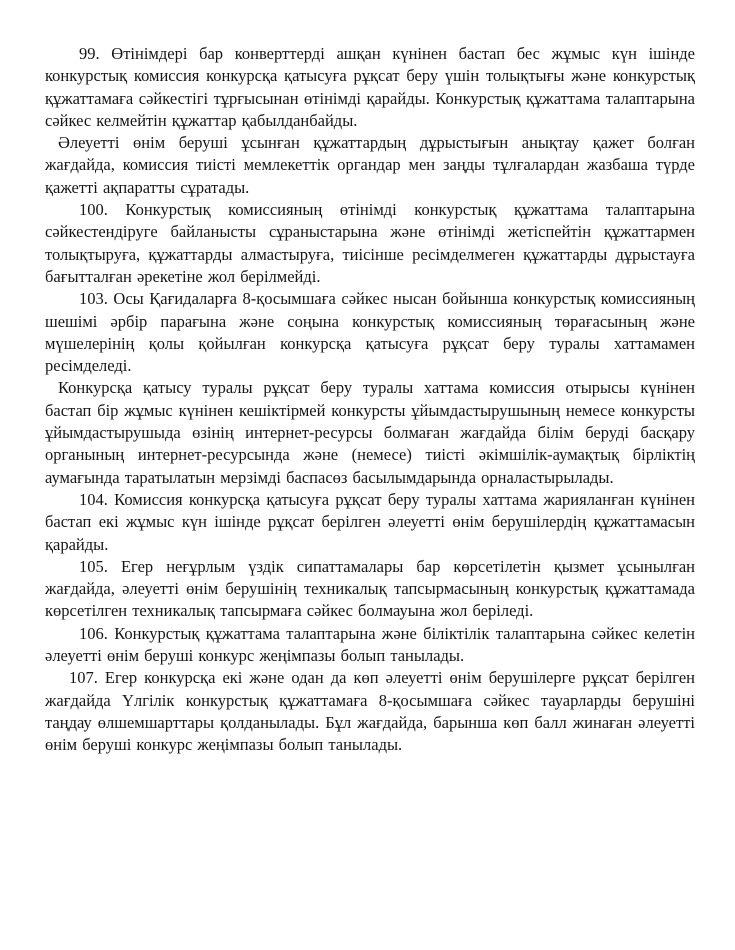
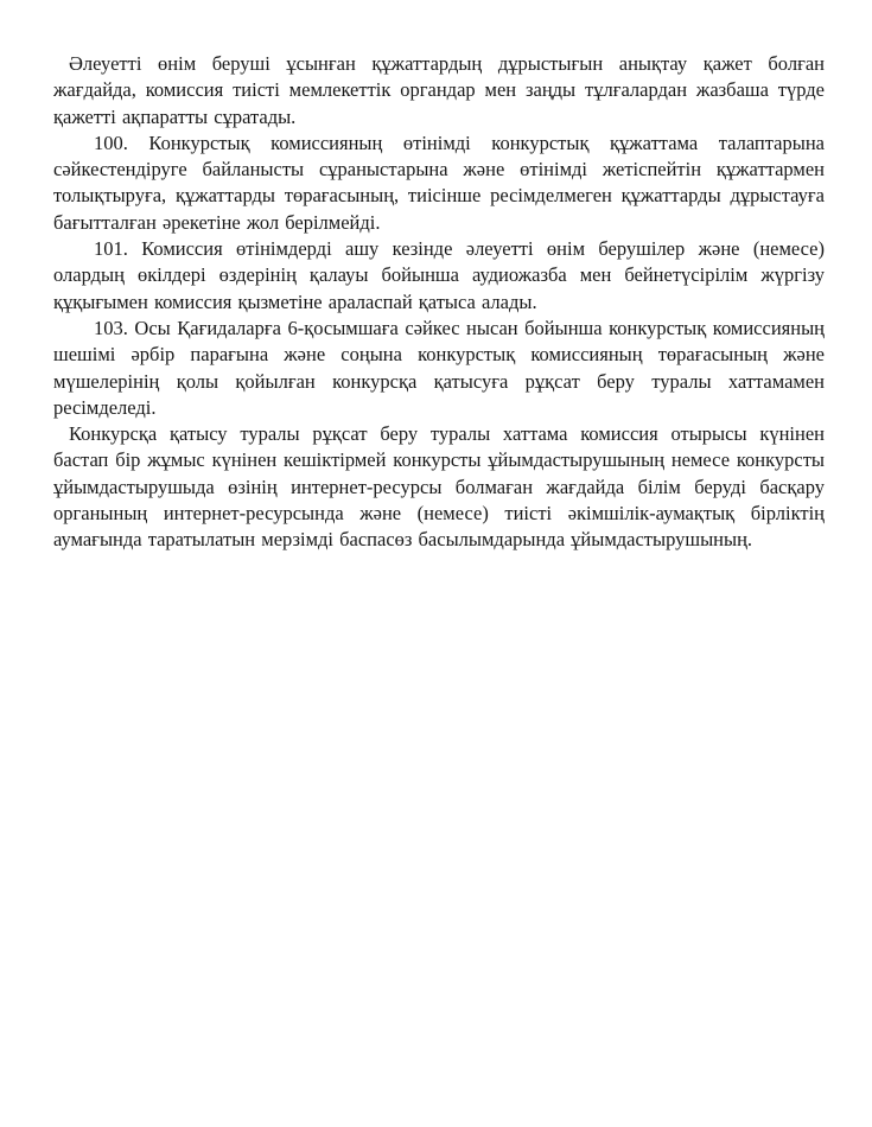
- 99. Өтінімдері бар конверттерді ашқан күнінен бастап бес жұмыс күн ішінде конкурстық комиссия конкурсқа қатысуға рұқсат беру үшін толықтығы және конкурстық құжаттамаға сәйкестігі тұрғысынан өтінімді қарайды. Конкурстық құжаттама талаптарына сәйкес келмейтін құжаттар қабылданбайды.
  Әлеуетті өнім беруші ұсынған құжаттардың дұрыстығын анықтау қажет болған жағдайда, комиссия тиісті мемлекеттік органдар мен заңды тұлғалардан жазбаша түрде қажетті ақпаратты сұратады.
- 100. Конкурстық комиссияның өтінімді конкурстық құжаттама талаптарына сәйкестендіруге байланысты сұраныстарына және өтінімді жетіспейтін құжаттармен толықтыруға, құжаттарды алмастыруға, тиісінше ресімделмеген құжаттарды дұрыстауға бағытталған әрекетіне жол берілмейді.
+ 100. Конкурстық комиссияның өтінімді конкурстық құжаттама талаптарына сәйкестендіруге байланысты сұраныстарына және өтінімді жетіспейтін құжаттармен толықтыруға, құжаттарды төрағасының, тиісінше ресімделмеген құжаттарды дұрыстауға бағытталған әрекетіне жол берілмейді.
+ 101. Комиссия өтінімдерді ашу кезінде әлеуетті өнім берушілер және (немесе) олардың өкілдері өздерінің қалауы бойынша аудиожазба мен бейнетүсірілім жүргізу құқығымен комиссия қызметіне араласпай қатыса алады.
- 103. Осы Қағидаларға 8-қосымшаға сәйкес нысан бойынша конкурстық комиссияның шешімі әрбір парағына және соңына конкурстық комиссияның төрағасының және мүшелерінің қолы қойылған конкурсқа қатысуға рұқсат беру туралы хаттамамен ресімделеді.
+ 103. Осы Қағидаларға 6-қосымшаға сәйкес нысан бойынша конкурстық комиссияның шешімі әрбір парағына және соңына конкурстық комиссияның төрағасының және мүшелерінің қолы қойылған конкурсқа қатысуға рұқсат беру туралы хаттамамен ресімделеді.
- Конкурсқа қатысу туралы рұқсат беру туралы хаттама комиссия отырысы күнінен бастап бір жұмыс күнінен кешіктірмей конкурсты ұйымдастырушының немесе конкурсты ұйымдастырушыда өзінің интернет-ресурсы болмаған жағдайда білім беруді басқару органының интернет-ресурсында және (немесе) тиісті әкімшілік-аумақтық бірліктің аумағында таратылатын мерзімді баспасөз басылымдарында орналастырылады.
+ Конкурсқа қатысу туралы рұқсат беру туралы хаттама комиссия отырысы күнінен бастап бір жұмыс күнінен кешіктірмей конкурсты ұйымдастырушының немесе конкурсты ұйымдастырушыда өзінің интернет-ресурсы болмаған жағдайда білім беруді басқару органының интернет-ресурсында және (немесе) тиісті әкімшілік-аумақтық бірліктің аумағында таратылатын мерзімді баспасөз басылымдарында ұйымдастырушының.
- 104. Комиссия конкурсқа қатысуға рұқсат беру туралы хаттама жарияланған күнінен бастап екі жұмыс күн ішінде рұқсат берілген әлеуетті өнім берушілердің құжаттамасын қарайды.
- 105. Егер неғұрлым үздік сипаттамалары бар көрсетілетін қызмет ұсынылған жағдайда, әлеуетті өнім берушінің техникалық тапсырмасының конкурстық құжаттамада көрсетілген техникалық тапсырмаға сәйкес болмауына жол беріледі.
- 106. Конкурстық құжаттама талаптарына және біліктілік талаптарына сәйкес келетін әлеуетті өнім беруші конкурс жеңімпазы болып танылады.
- 107. Егер конкурсқа екі және одан да көп әлеуетті өнім берушілерге рұқсат берілген жағдайда Үлгілік конкурстық құжаттамаға 8-қосымшаға сәйкес тауарларды берушіні таңдау өлшемшарттары қолданылады. Бұл жағдайда, барынша көп балл жинаған әлеуетті өнім беруші конкурс жеңімпазы болып танылады.
